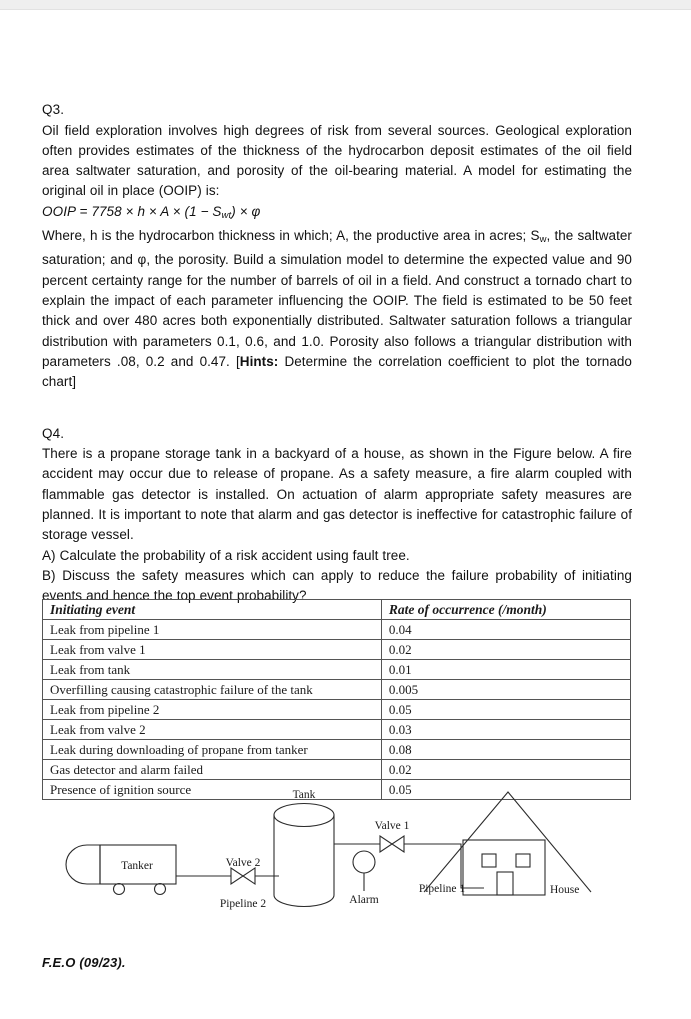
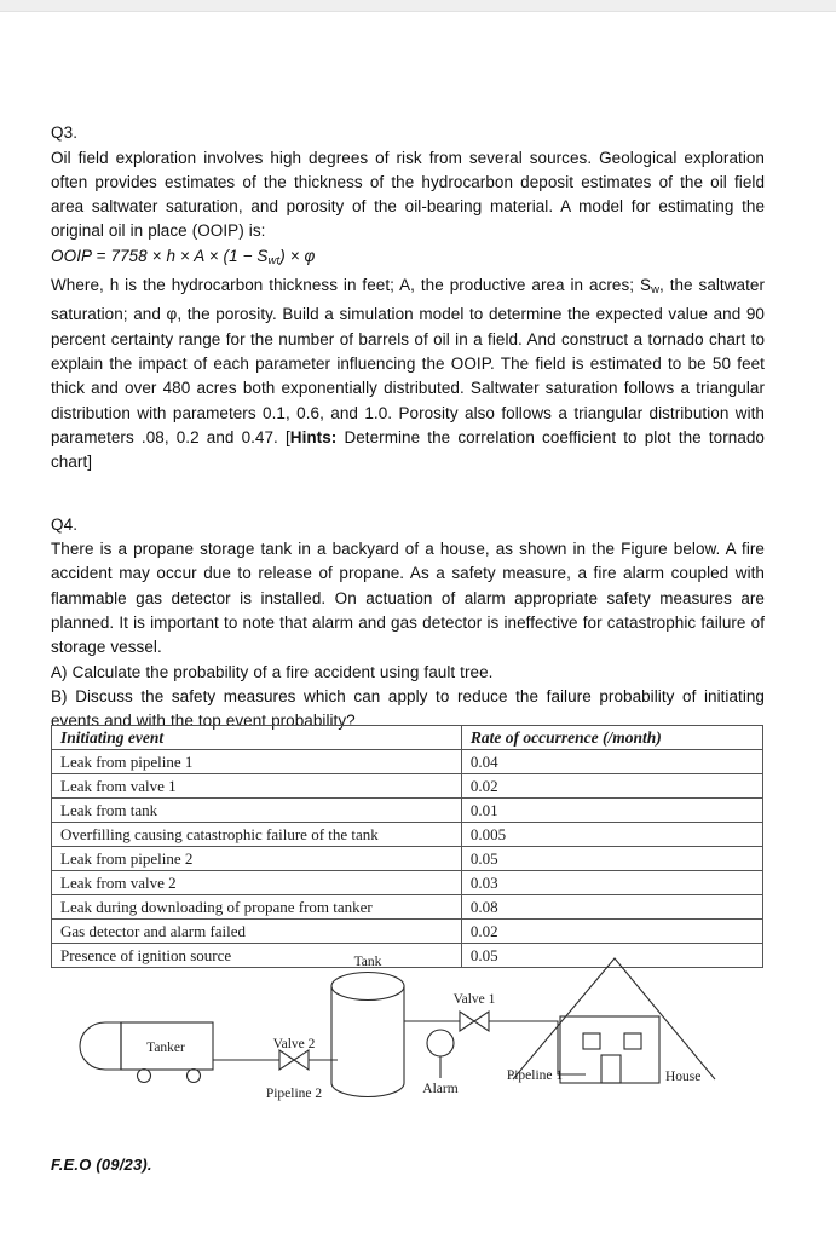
  Q3.
  Oil field exploration involves high degrees of risk from several sources. Geological exploration often provides estimates of the thickness of the hydrocarbon deposit estimates of the oil field area saltwater saturation, and porosity of the oil-bearing material. A model for estimating the original oil in place (OOIP) is:
  OOIP = 7758 × h × A × (1 − Swt) × φ
- Where, h is the hydrocarbon thickness in which; A, the productive area in acres; Sw, the saltwater saturation; and φ, the porosity. Build a simulation model to determine the expected value and 90 percent certainty range for the number of barrels of oil in a field. And construct a tornado chart to explain the impact of each parameter influencing the OOIP. The field is estimated to be 50 feet thick and over 480 acres both exponentially distributed. Saltwater saturation follows a triangular distribution with parameters 0.1, 0.6, and 1.0. Porosity also follows a triangular distribution with parameters .08, 0.2 and 0.47. [Hints: Determine the correlation coefficient to plot the tornado chart]
+ Where, h is the hydrocarbon thickness in feet; A, the productive area in acres; Sw, the saltwater saturation; and φ, the porosity. Build a simulation model to determine the expected value and 90 percent certainty range for the number of barrels of oil in a field. And construct a tornado chart to explain the impact of each parameter influencing the OOIP. The field is estimated to be 50 feet thick and over 480 acres both exponentially distributed. Saltwater saturation follows a triangular distribution with parameters 0.1, 0.6, and 1.0. Porosity also follows a triangular distribution with parameters .08, 0.2 and 0.47. [Hints: Determine the correlation coefficient to plot the tornado chart]
  Q4.
  There is a propane storage tank in a backyard of a house, as shown in the Figure below. A fire accident may occur due to release of propane. As a safety measure, a fire alarm coupled with flammable gas detector is installed. On actuation of alarm appropriate safety measures are planned. It is important to note that alarm and gas detector is ineffective for catastrophic failure of storage vessel.
- A) Calculate the probability of a risk accident using fault tree.
+ A) Calculate the probability of a fire accident using fault tree.
- B) Discuss the safety measures which can apply to reduce the failure probability of initiating events and hence the top event probability?
+ B) Discuss the safety measures which can apply to reduce the failure probability of initiating events and with the top event probability?
  Initiating event	Rate of occurrence (/month)
  Leak from pipeline 1	0.04
  Leak from valve 1	0.02
  Leak from tank	0.01
  Overfilling causing catastrophic failure of the tank	0.005
  Leak from pipeline 2	0.05
  Leak from valve 2	0.03
  Leak during downloading of propane from tanker	0.08
  Gas detector and alarm failed	0.02
  Presence of ignition source	0.05
  Tanker
  Valve 2
  Pipeline 2
  Tank
  Alarm
  Valve 1
  Pipeline 1
  House
  F.E.O (09/23).
